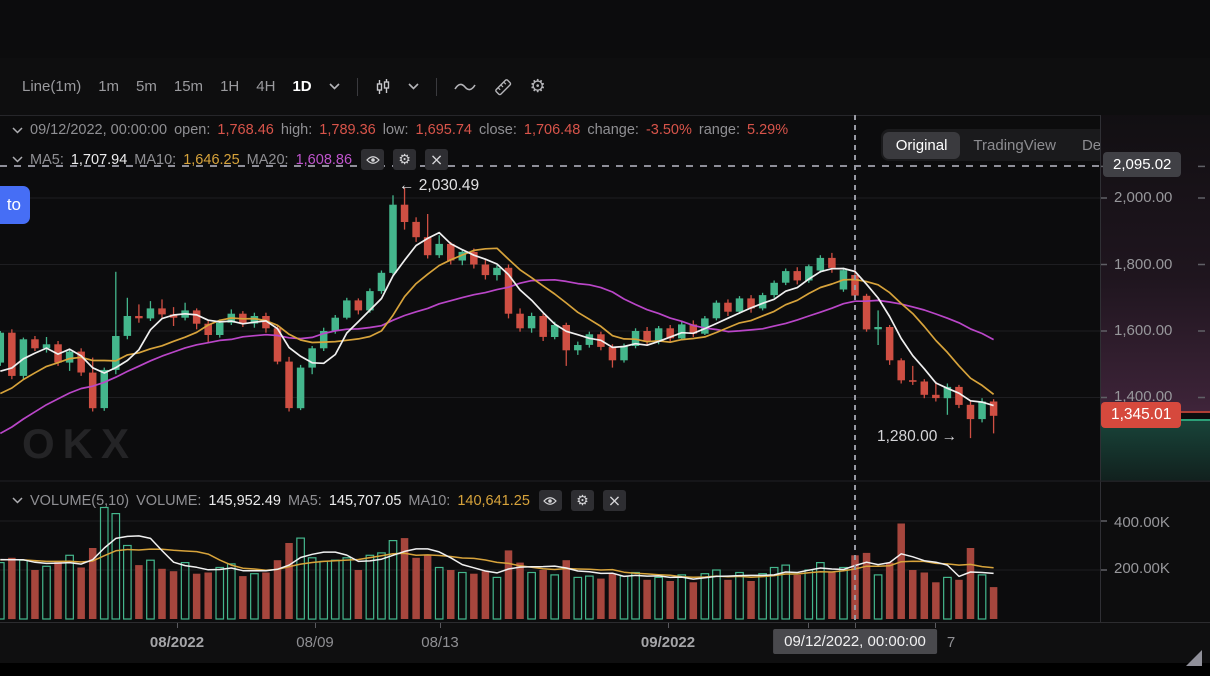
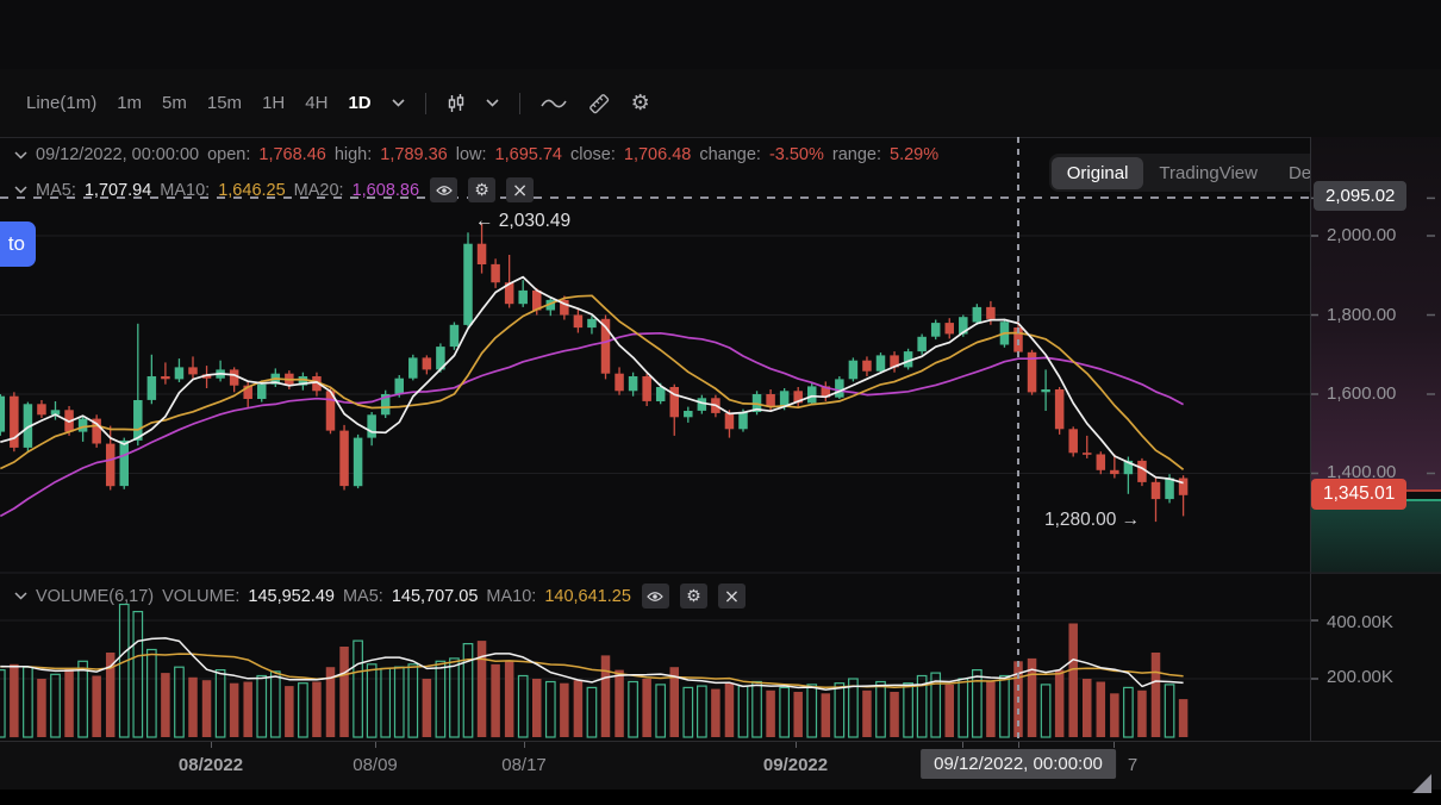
  Line(1m)
  1m
  5m
  15m
  1H
  4H
  1D
  ⚙
  Original
  TradingView
- OKX
  09/12/2022, 00:00:00
  open:
  1,768.46
  high:
  1,789.36
  low:
  1,695.74
  close:
  1,706.48
  change:
  -3.50%
  range:
  5.29%
  MA5:
  1,707.94
  MA10:
  1,646.25
  MA20:
  1,608.86
  ⚙
  ×
- VOLUME(5,10)
+ VOLUME(6,17)
  VOLUME:
  145,952.49
  MA5:
  145,707.05
  MA10:
  140,641.25
  ⚙
  ×
  ← 2,030.49
  1,280.00 →
  2,000.00
  1,800.00
  1,600.00
  1,400.00
  400.00K
  200.00K
  2,095.02
  1,345.01
  to
  08/2022
  08/09
- 08/13
+ 08/17
  09/2022
  7
  09/12/2022, 00:00:00
